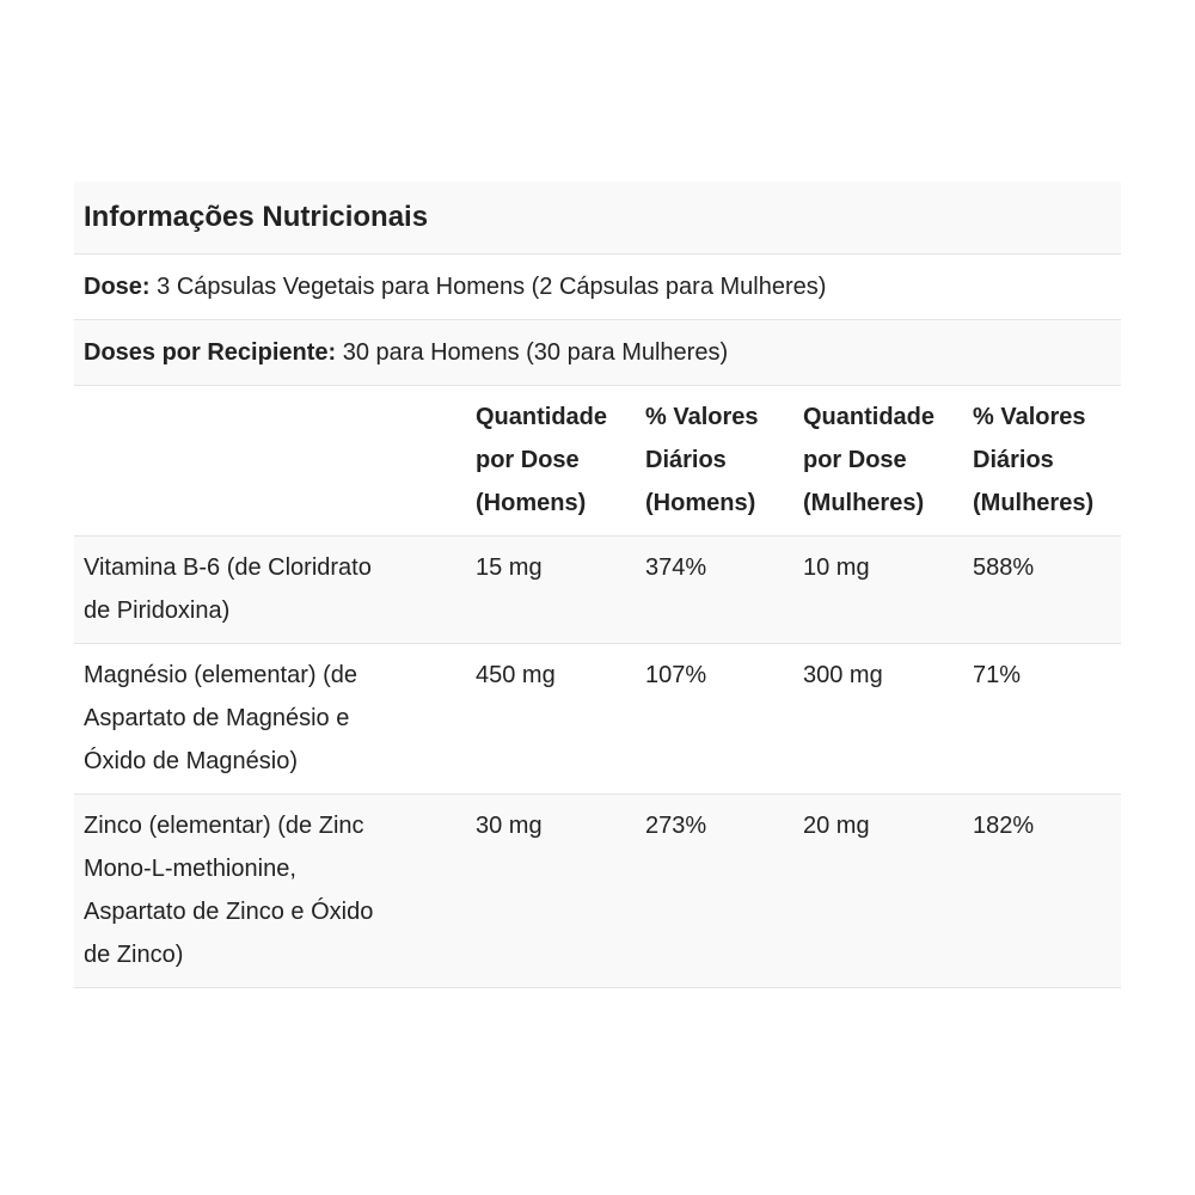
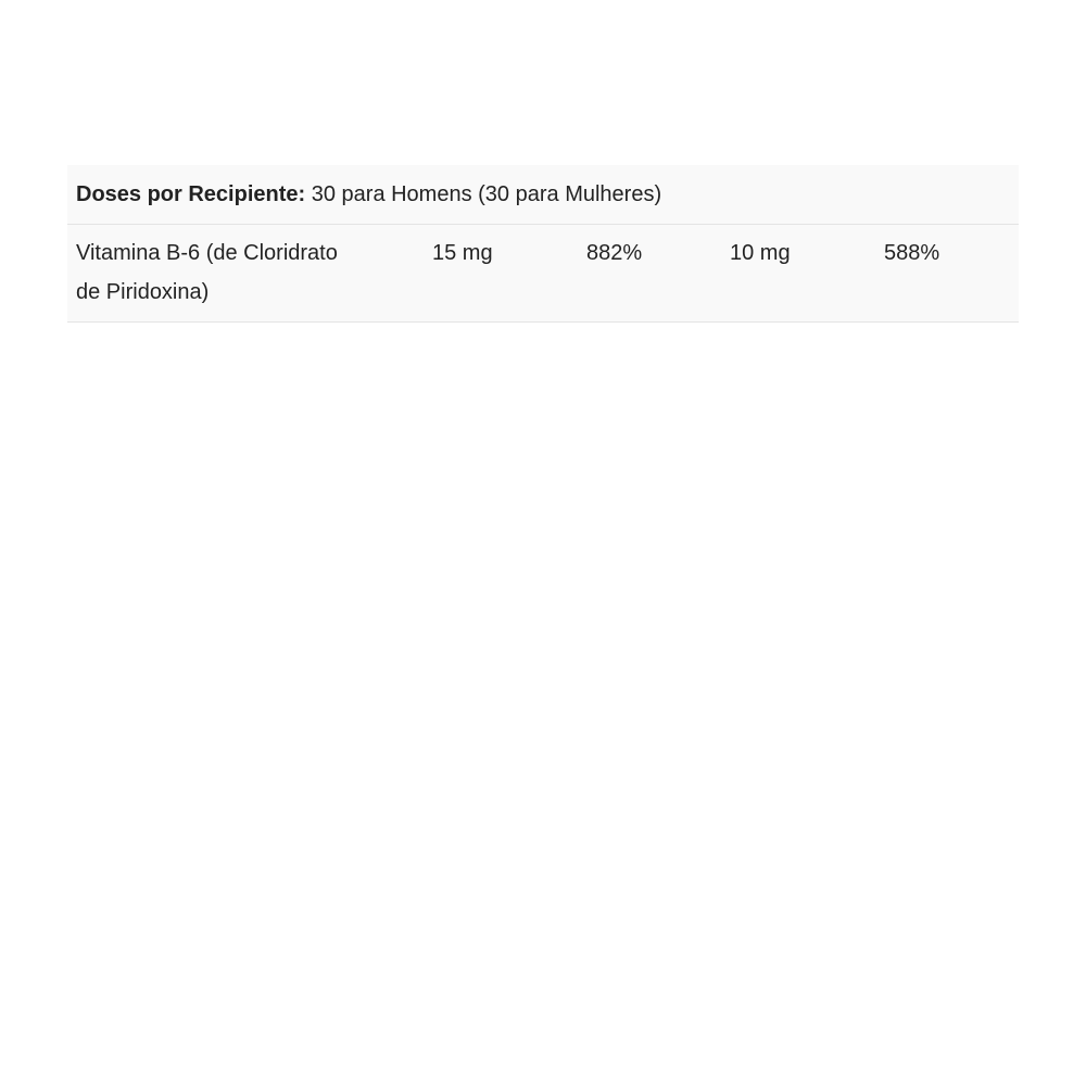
- Informações Nutricionais
- Dose: 3 Cápsulas Vegetais para Homens (2 Cápsulas para Mulheres)
  Doses por Recipiente: 30 para Homens (30 para Mulheres)
- 	Quantidade por Dose (Homens)	% Valores Diários (Homens)	Quantidade por Dose (Mulheres)	% Valores Diários (Mulheres)
- Vitamina B-6 (de Cloridrato de Piridoxina)	15 mg	374%	10 mg	588%
+ Vitamina B-6 (de Cloridrato de Piridoxina)	15 mg	882%	10 mg	588%
- Magnésio (elementar) (de Aspartato de Magnésio e Óxido de Magnésio)	450 mg	107%	300 mg	71%
- Zinco (elementar) (de Zinc Mono-L-methionine, Aspartato de Zinco e Óxido de Zinco)	30 mg	273%	20 mg	182%
